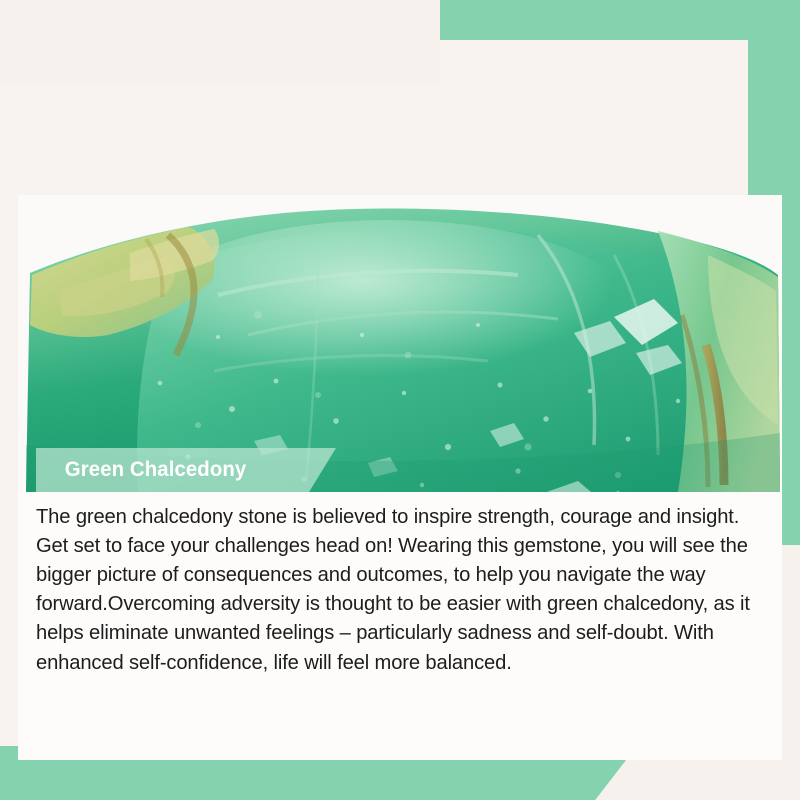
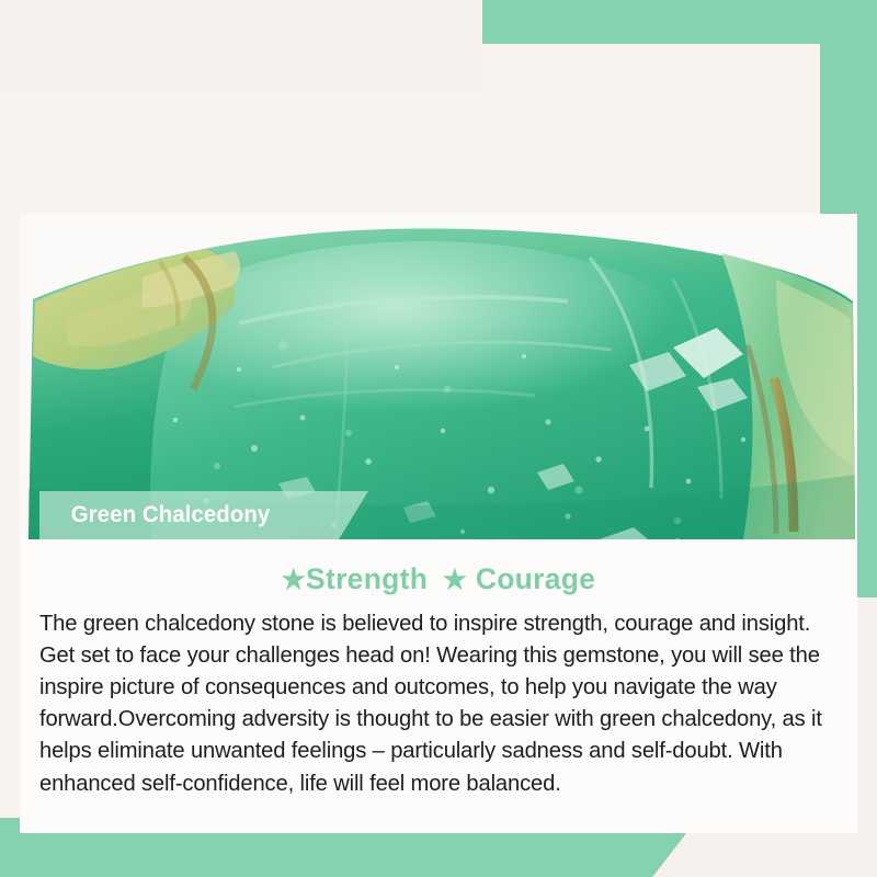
  Green Chalcedony
+ ★Strength ★ Courage
- The green chalcedony stone is believed to inspire strength, courage and insight. Get set to face your challenges head on! Wearing this gemstone, you will see the bigger picture of consequences and outcomes, to help you navigate the way forward.Overcoming adversity is thought to be easier with green chalcedony, as it helps eliminate unwanted feelings – particularly sadness and self-doubt. With enhanced self-confidence, life will feel more balanced.
+ The green chalcedony stone is believed to inspire strength, courage and insight. Get set to face your challenges head on! Wearing this gemstone, you will see the inspire picture of consequences and outcomes, to help you navigate the way forward.Overcoming adversity is thought to be easier with green chalcedony, as it helps eliminate unwanted feelings – particularly sadness and self-doubt. With enhanced self-confidence, life will feel more balanced.
